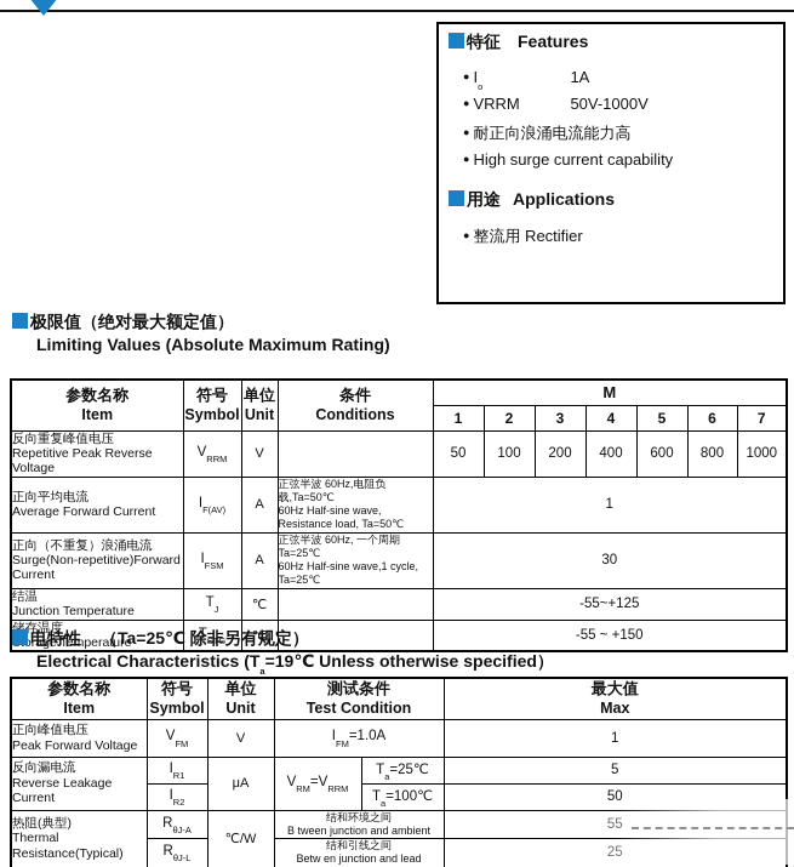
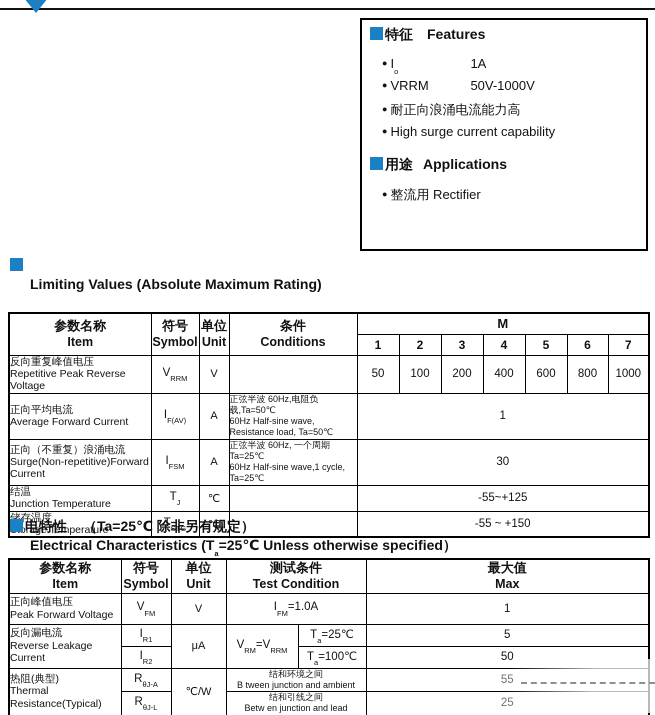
  特征 Features
  ● Io1A
  ● VRRM 50V-1000V
  ● 耐正向浪涌电流能力高
  ● High surge current capability
  用途 Applications
  ● 整流用 Rectifier
- 极限值（绝对最大额定值）
  Limiting Values (Absolute Maximum Rating)
  参数名称Item	符号Symbol	单位Unit	条件Conditions	M
  1	2	3	4	5	6	7
  反向重复峰值电压Repetitive Peak Reverse Voltage	VRRM	V		50	100	200	400	600	800	1000
  正向平均电流Average Forward Current	IF(AV)	A	正弦半波 60Hz,电阻负载,Ta=50℃60Hz Half-sine wave, Resistance load, Ta=50℃	1
  正向（不重复）浪涌电流Surge(Non-repetitive)Forward Current	IFSM	A	正弦半波 60Hz, 一个周期 Ta=25℃60Hz Half-sine wave,1 cycle, Ta=25℃	30
  结温Junction Temperature	TJ	℃		-55~+125
  储存温度rage Temperature	TSTG	℃		-55 ~ +150
  电特性 （Ta=25℃ 除非另有规定）
- Electrical Characteristics (Ta=19℃ Unless otherwise specified）
+ Electrical Characteristics (Ta=25℃ Unless otherwise specified）
  参数名称Item	符号Symbol	单位Unit	测试条件Test Condition	最大值Max
  正向峰值电压Peak Forward Voltage	VFM	V	IFM=1.0A	1
  反向漏电流Reverse Leakage Current	IR1	μA	VRM=VRRM	Ta=25℃	5
  IR2	Ta=100℃	50
  热阻(典型)Thermal Resistance(Typical)	RθJ-A	℃/W	结和环境之间B tween junction and ambient
  RθJ-L	结和引线之间Betw en junction and lead
